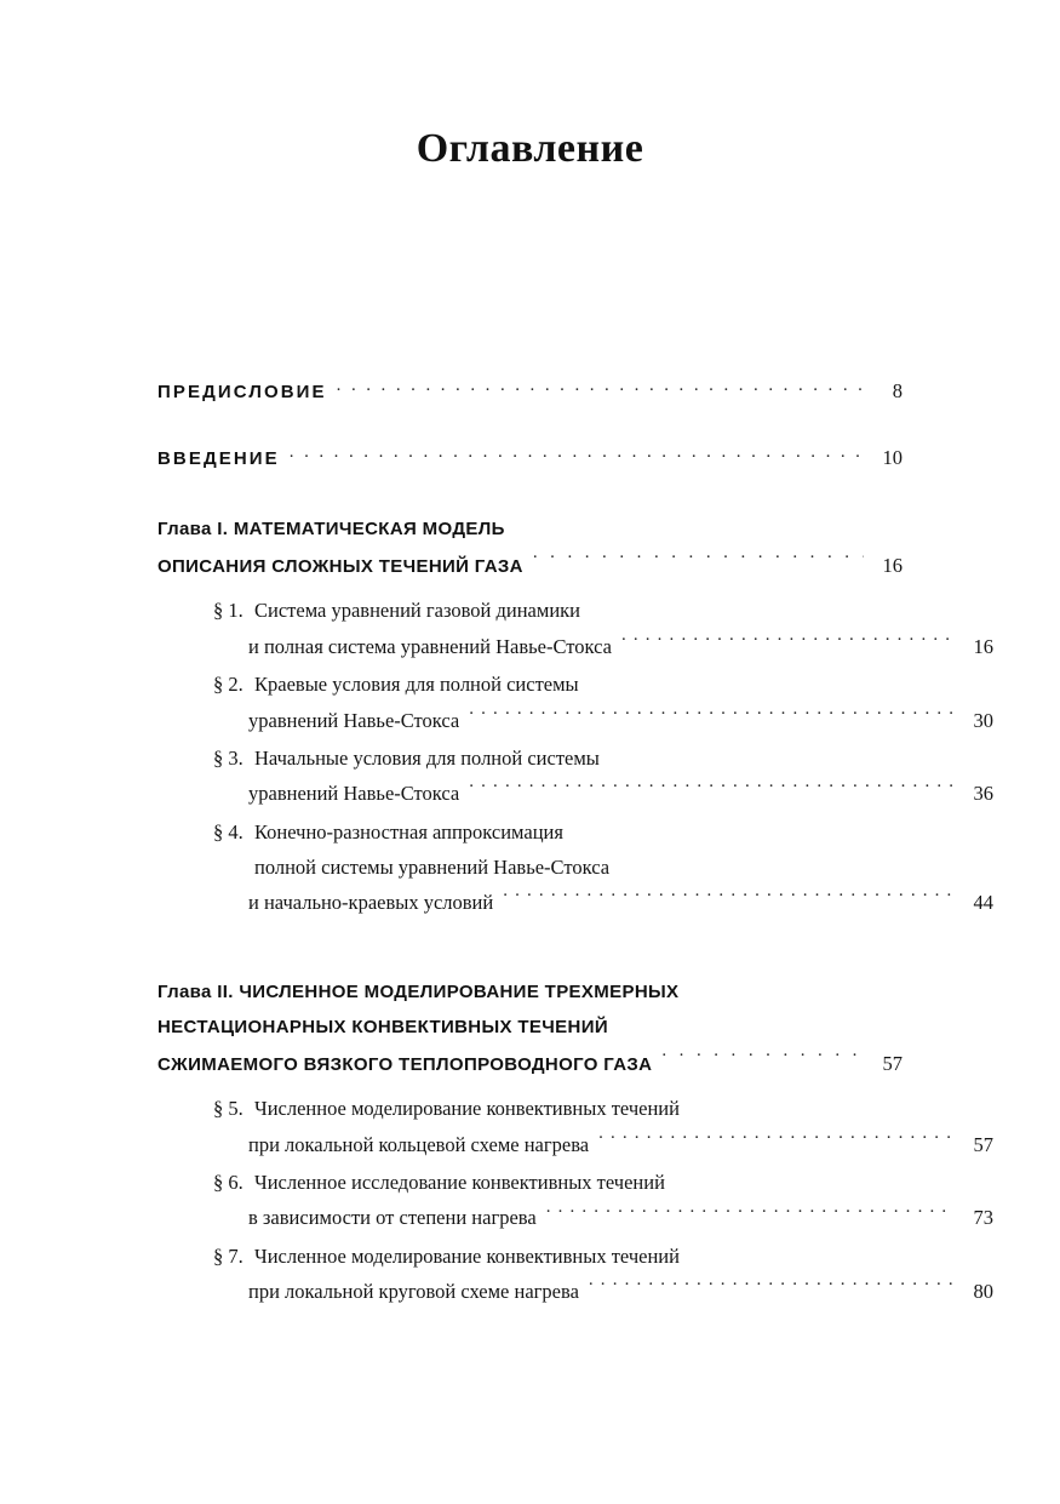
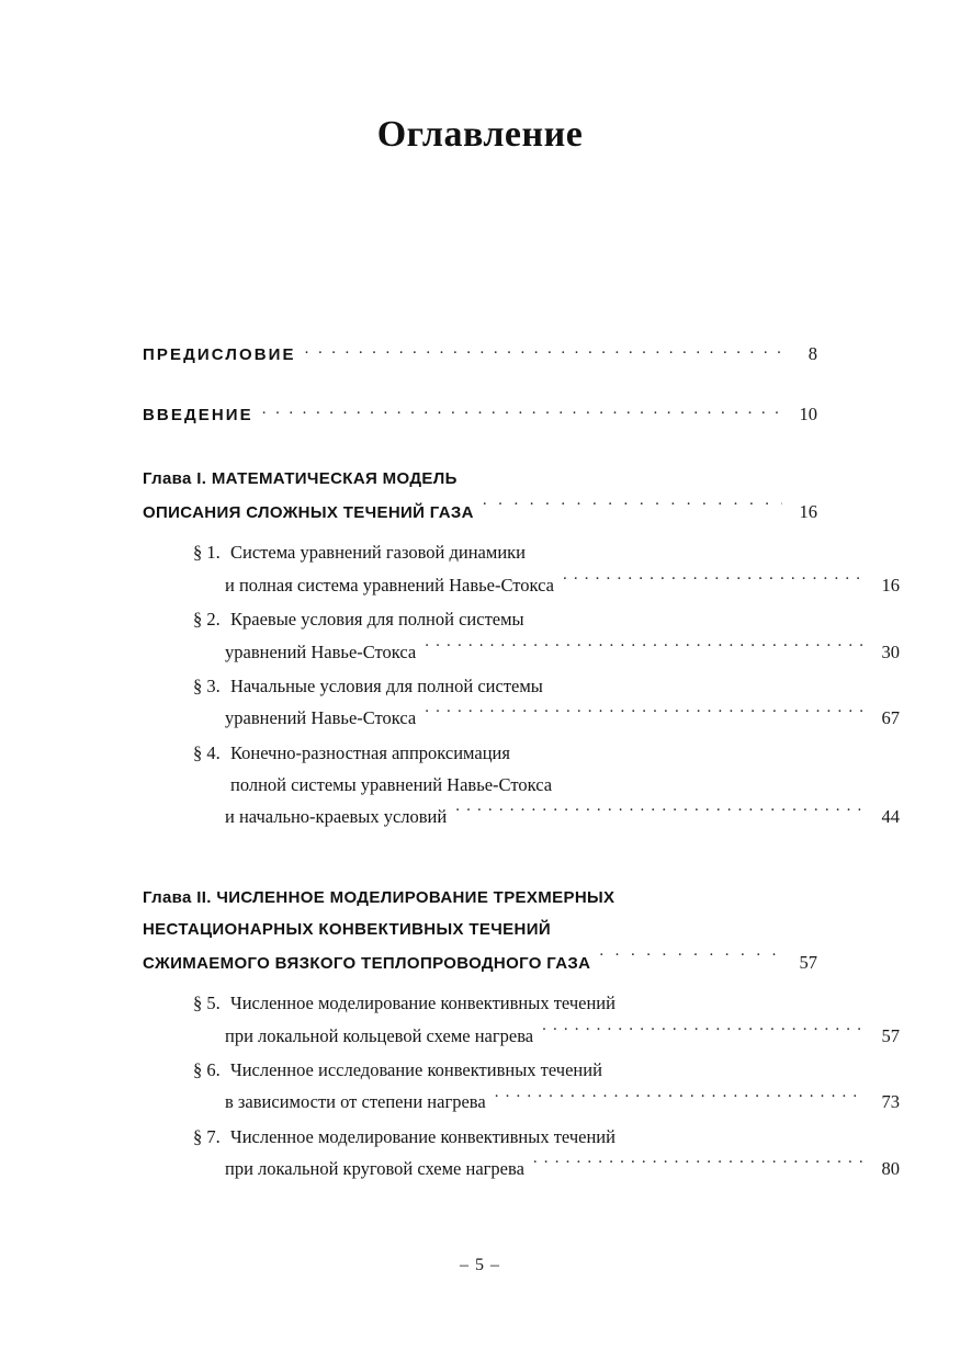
  Оглавление
  ПРЕДИСЛОВИЕ
  8
  ВВЕДЕНИЕ
  10
  Глава I. МАТЕМАТИЧЕСКАЯ МОДЕЛЬ
  ОПИСАНИЯ СЛОЖНЫХ ТЕЧЕНИЙ ГАЗА
  16
  § 1. Система уравнений газовой динамики
  и полная система уравнений Навье-Стокса
  16
  § 2. Краевые условия для полной системы
  уравнений Навье-Стокса
  30
  § 3. Начальные условия для полной системы
  уравнений Навье-Стокса
- 36
+ 67
  § 4. Конечно-разностная аппроксимация
  полной системы уравнений Навье-Стокса
  и начально-краевых условий
  44
  Глава II. ЧИСЛЕННОЕ МОДЕЛИРОВАНИЕ ТРЕХМЕРНЫХ
  НЕСТАЦИОНАРНЫХ КОНВЕКТИВНЫХ ТЕЧЕНИЙ
  СЖИМАЕМОГО ВЯЗКОГО ТЕПЛОПРОВОДНОГО ГАЗА
  57
  § 5. Численное моделирование конвективных течений
  при локальной кольцевой схеме нагрева
  57
  § 6. Численное исследование конвективных течений
  в зависимости от степени нагрева
  73
  § 7. Численное моделирование конвективных течений
  при локальной круговой схеме нагрева
  80
+ – 5 –
